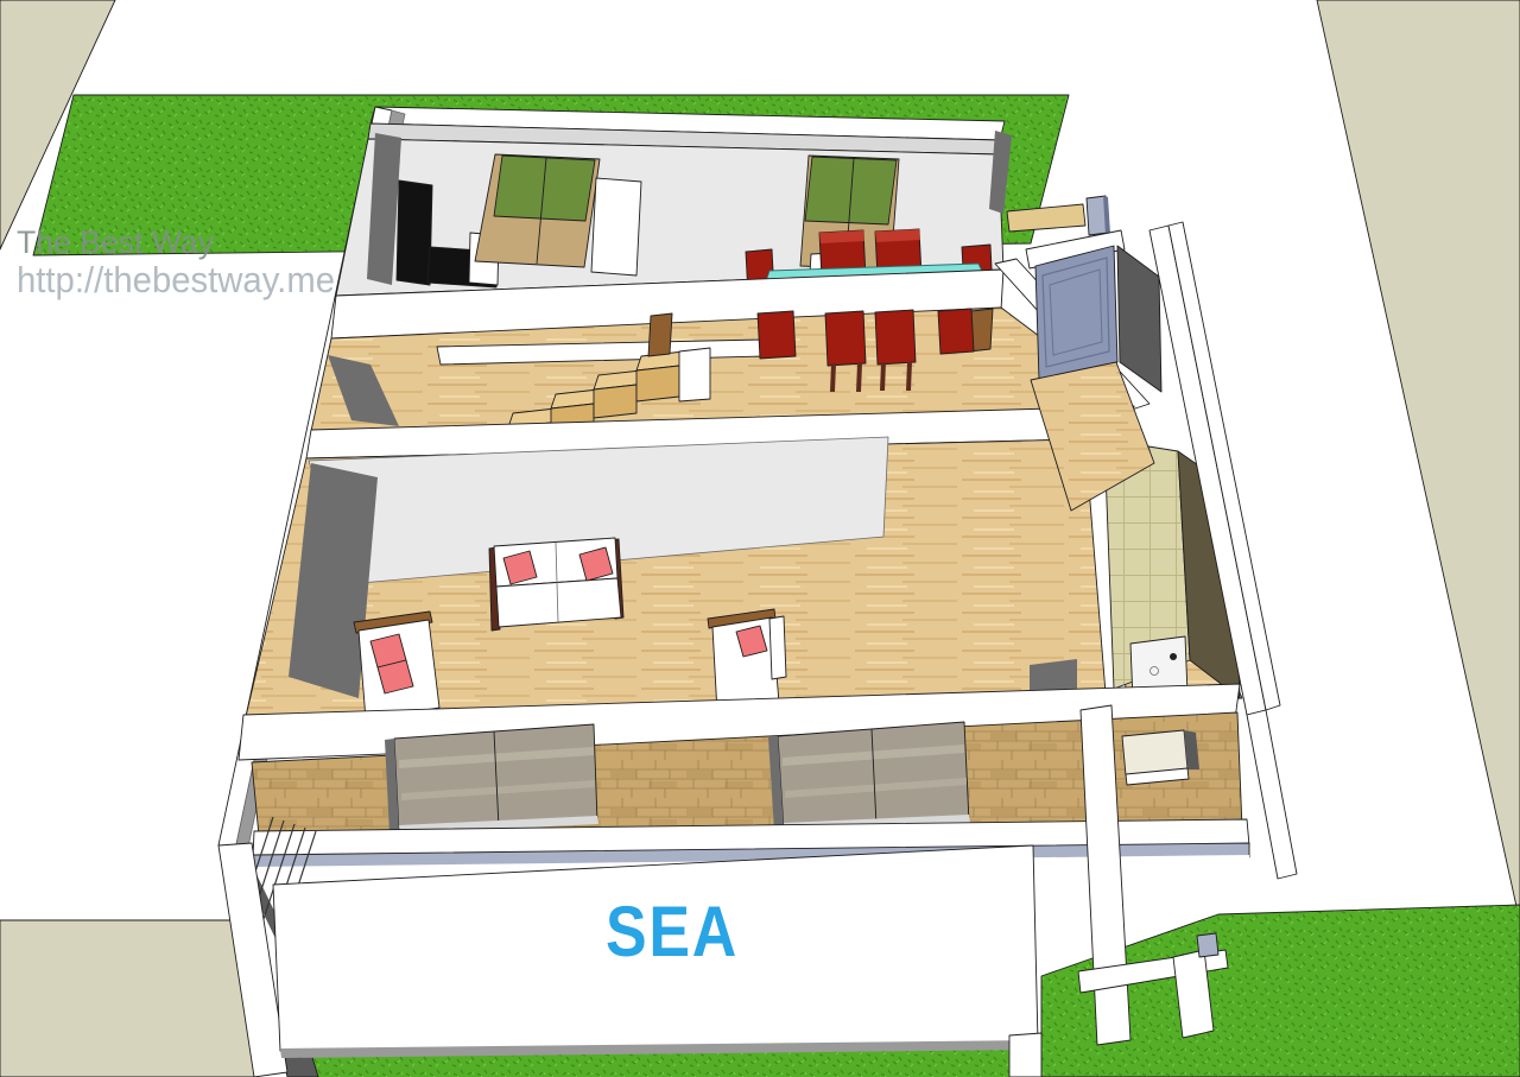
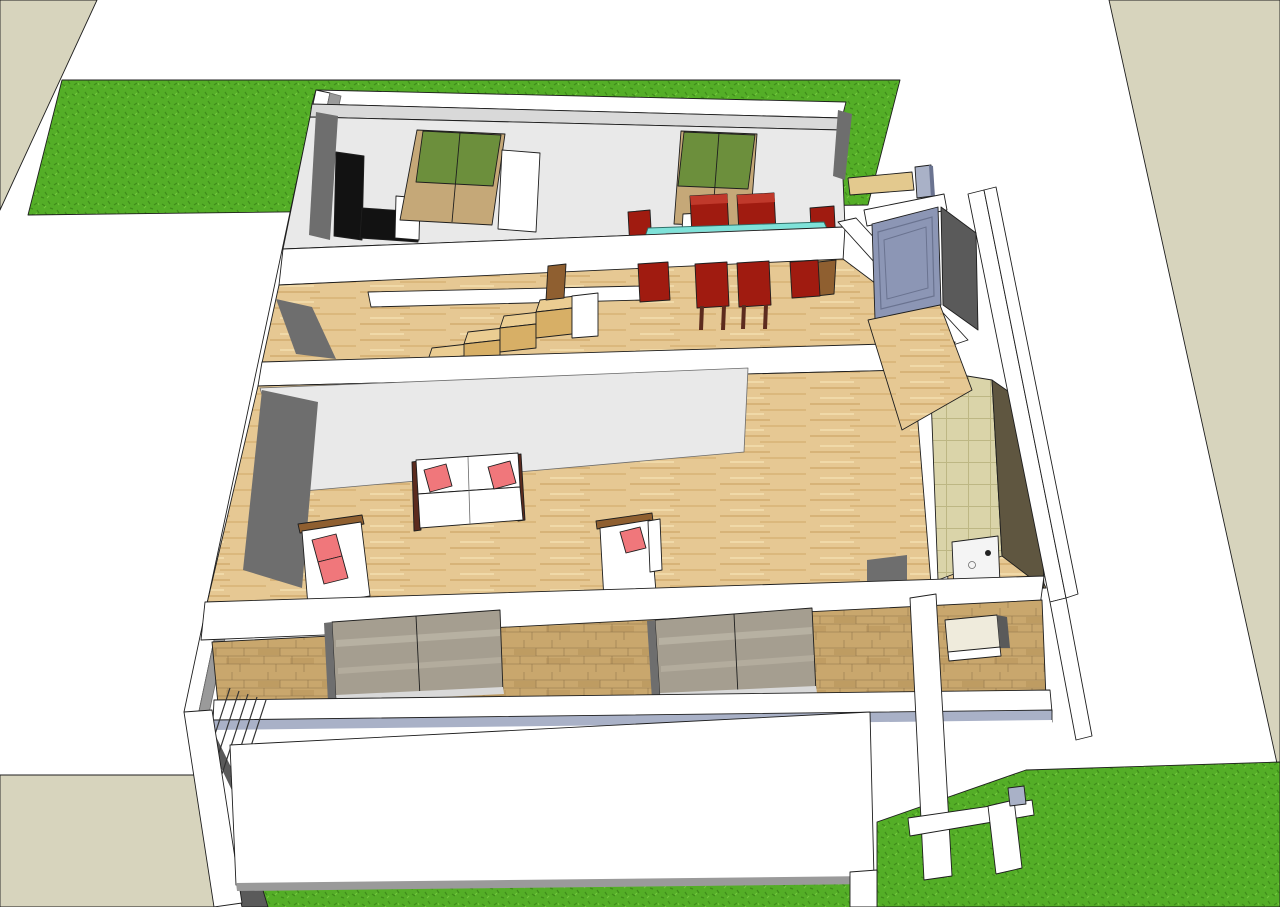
- The Best Way
- http://thebestway.me
- SEA
